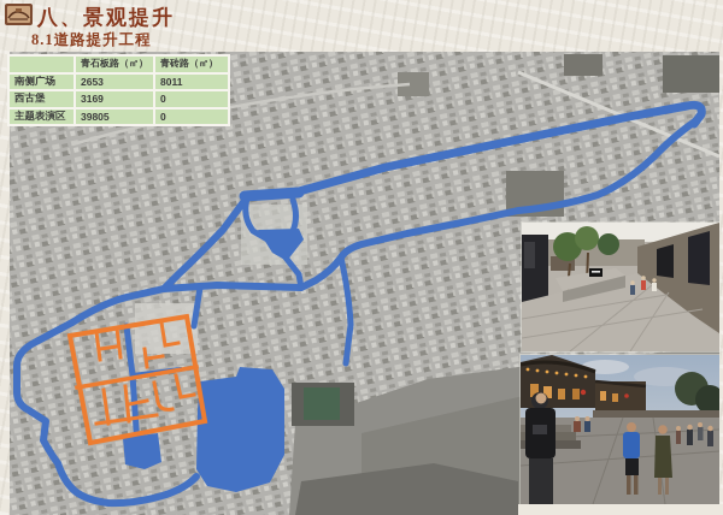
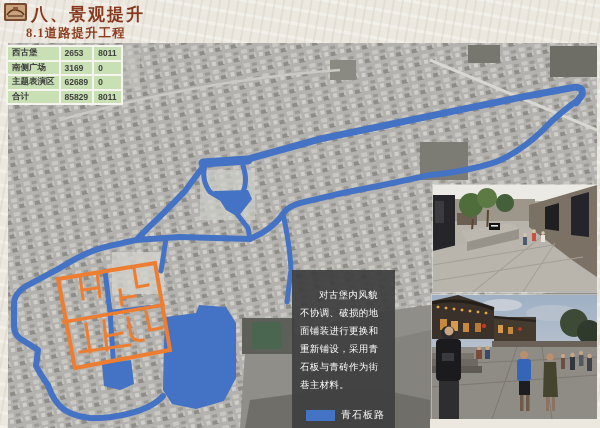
  八、景观提升
  8.1道路提升工程
- 	青石板路（㎡）	青砖路（㎡）
- 南侧广场	2653	8011
+ 西古堡	2653	8011
- 西古堡	3169	0
+ 南侧广场	3169	0
- 主题表演区	39805	0
+ 主题表演区	62689	0
+ 合计	85829	8011
+ 对古堡内风貌不协调、破损的地面铺装进行更换和重新铺设，采用青石板与青砖作为街巷主材料。
+ 青石板路
